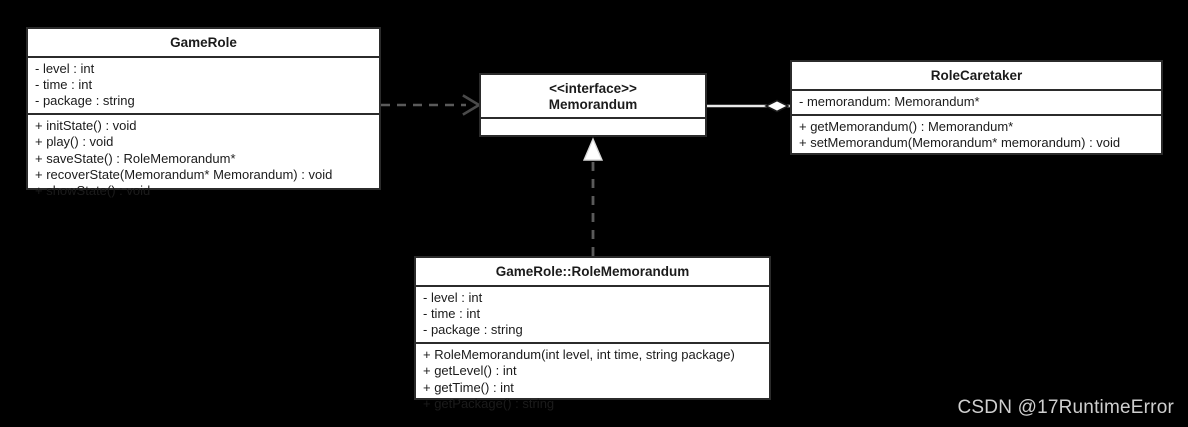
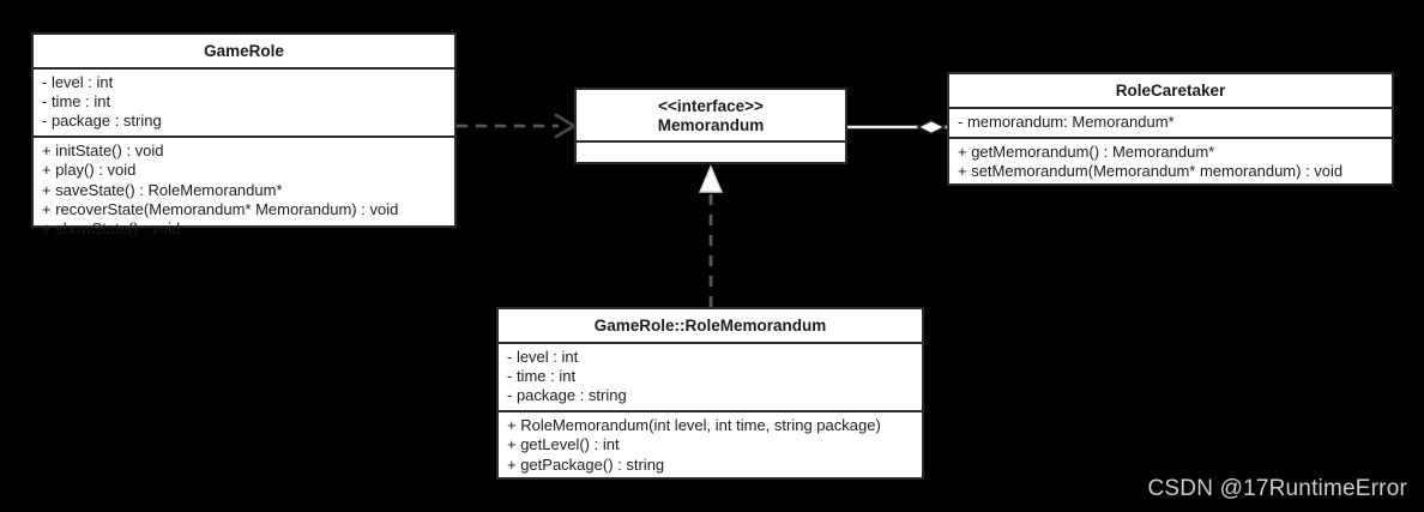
  GameRole
  - level : int
  - time : int
  - package : string
  + initState() : void
  + play() : void
  + saveState() : RoleMemorandum*
  + recoverState(Memorandum* Memorandum) : void
  + showState() : void
  <<interface>>
  Memorandum
  RoleCaretaker
  - memorandum: Memorandum*
  + getMemorandum() : Memorandum*
  + setMemorandum(Memorandum* memorandum) : void
  GameRole::RoleMemorandum
  - level : int
  - time : int
  - package : string
  + RoleMemorandum(int level, int time, string package)
  + getLevel() : int
- + getTime() : int
  + getPackage() : string
  CSDN @17RuntimeError
